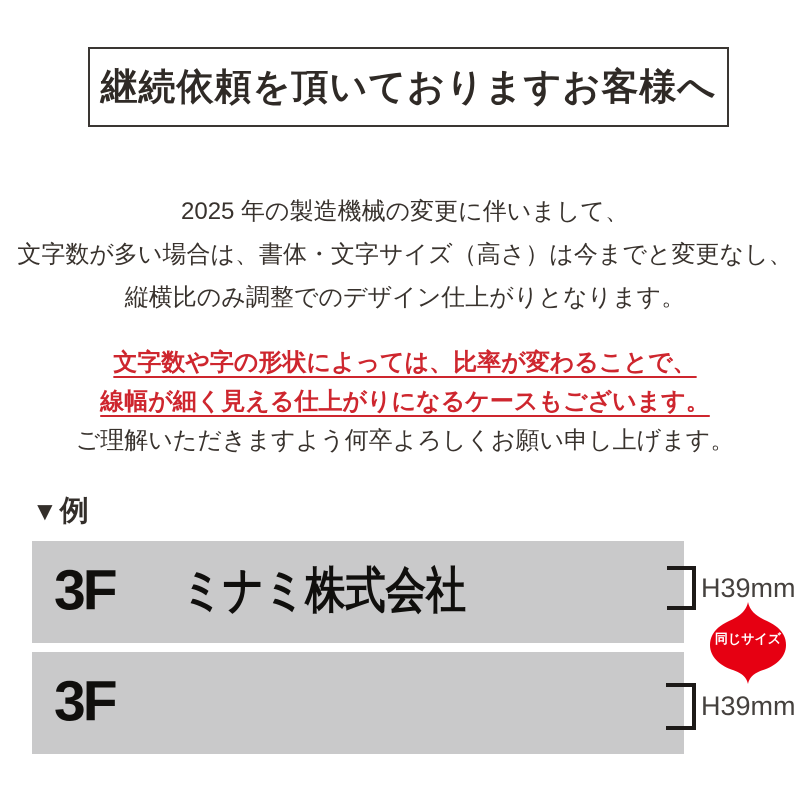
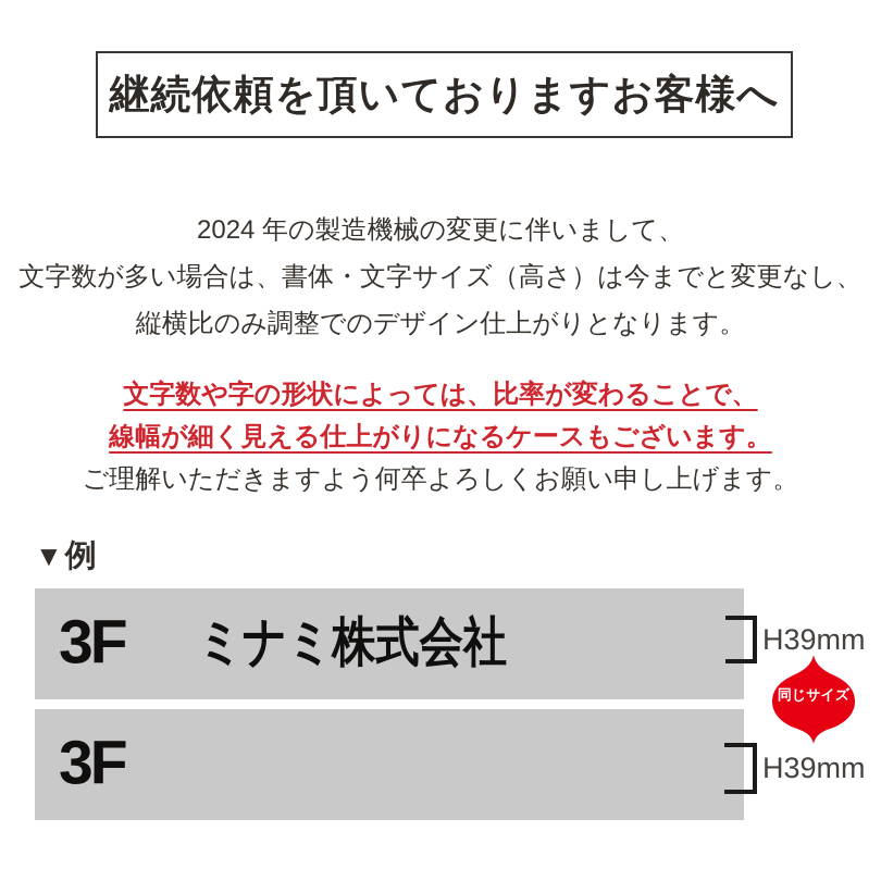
  継続依頼を頂いておりますお客様へ
- 2025 年の製造機械の変更に伴いまして、
+ 2024 年の製造機械の変更に伴いまして、
  文字数が多い場合は、書体・文字サイズ（高さ）は今までと変更なし、
  縦横比のみ調整でのデザイン仕上がりとなります。
  文字数や字の形状によっては、比率が変わることで、
  線幅が細く見える仕上がりになるケースもございます。
  ご理解いただきますよう何卒よろしくお願い申し上げます。
  ▼例
  3F
  ミナミ株式会社
  H39mm
  3F
  H39mm
  同じサイズ
